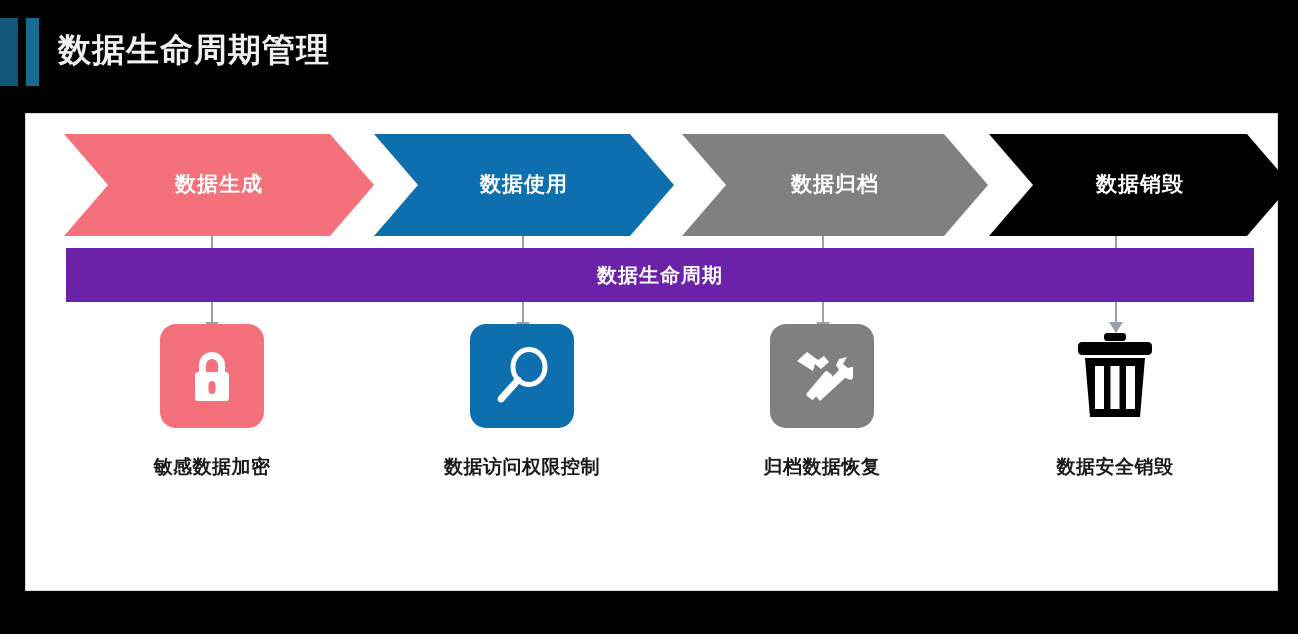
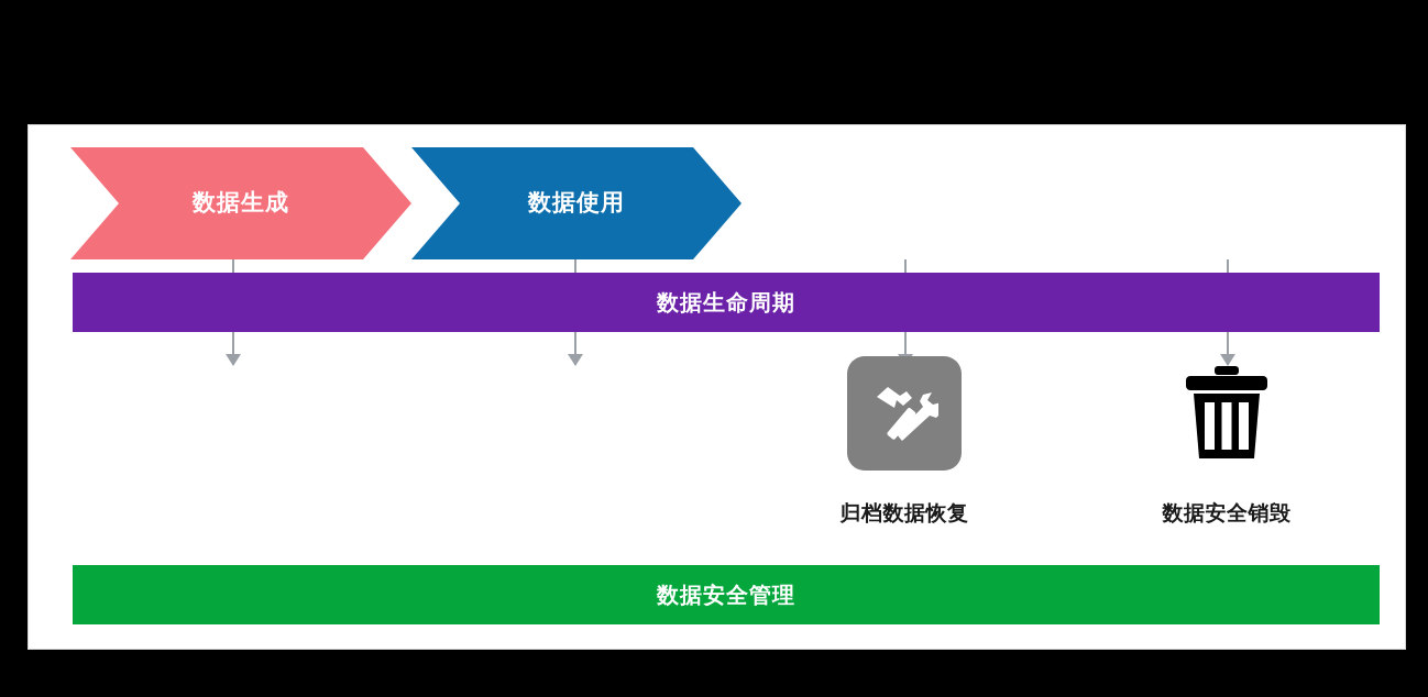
- 数据生命周期管理
  数据生成
  数据使用
- 数据归档
- 数据销毁
  数据生命周期
- 敏感数据加密
- 数据访问权限控制
  归档数据恢复
  数据安全销毁
+ 数据安全管理
